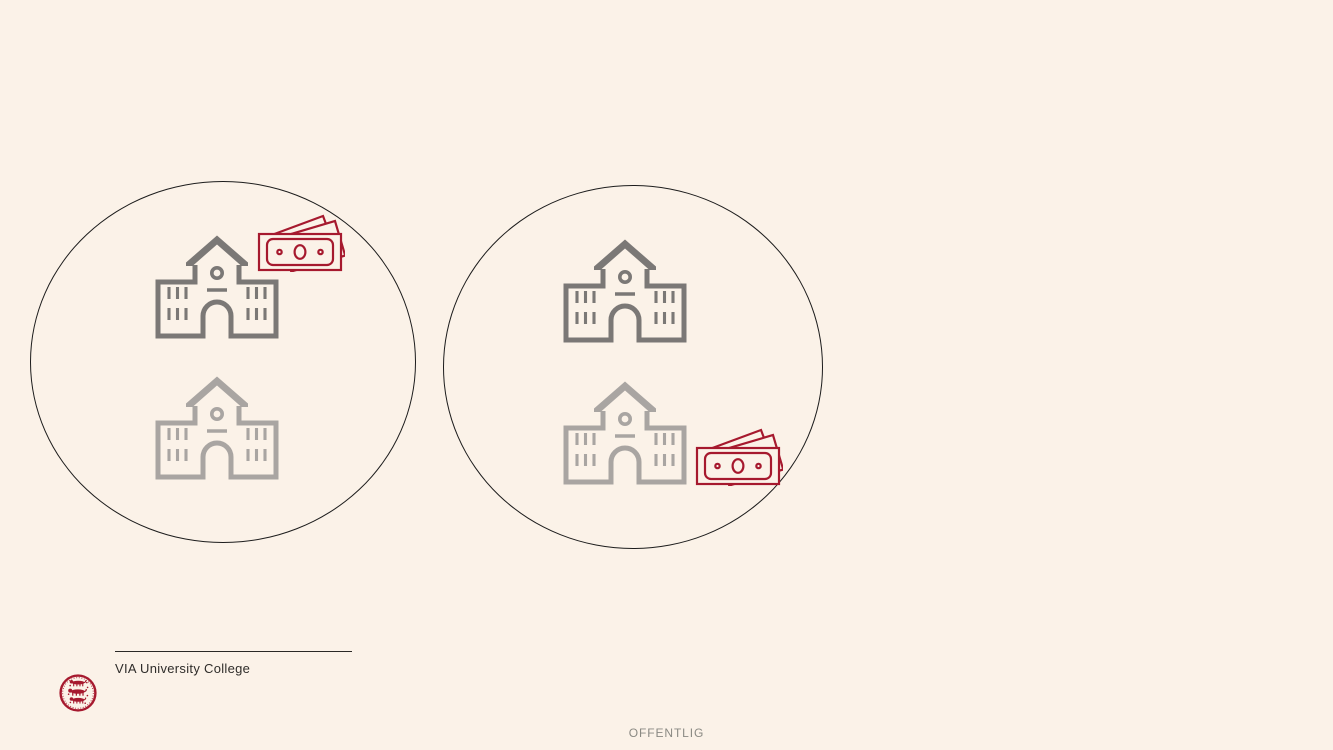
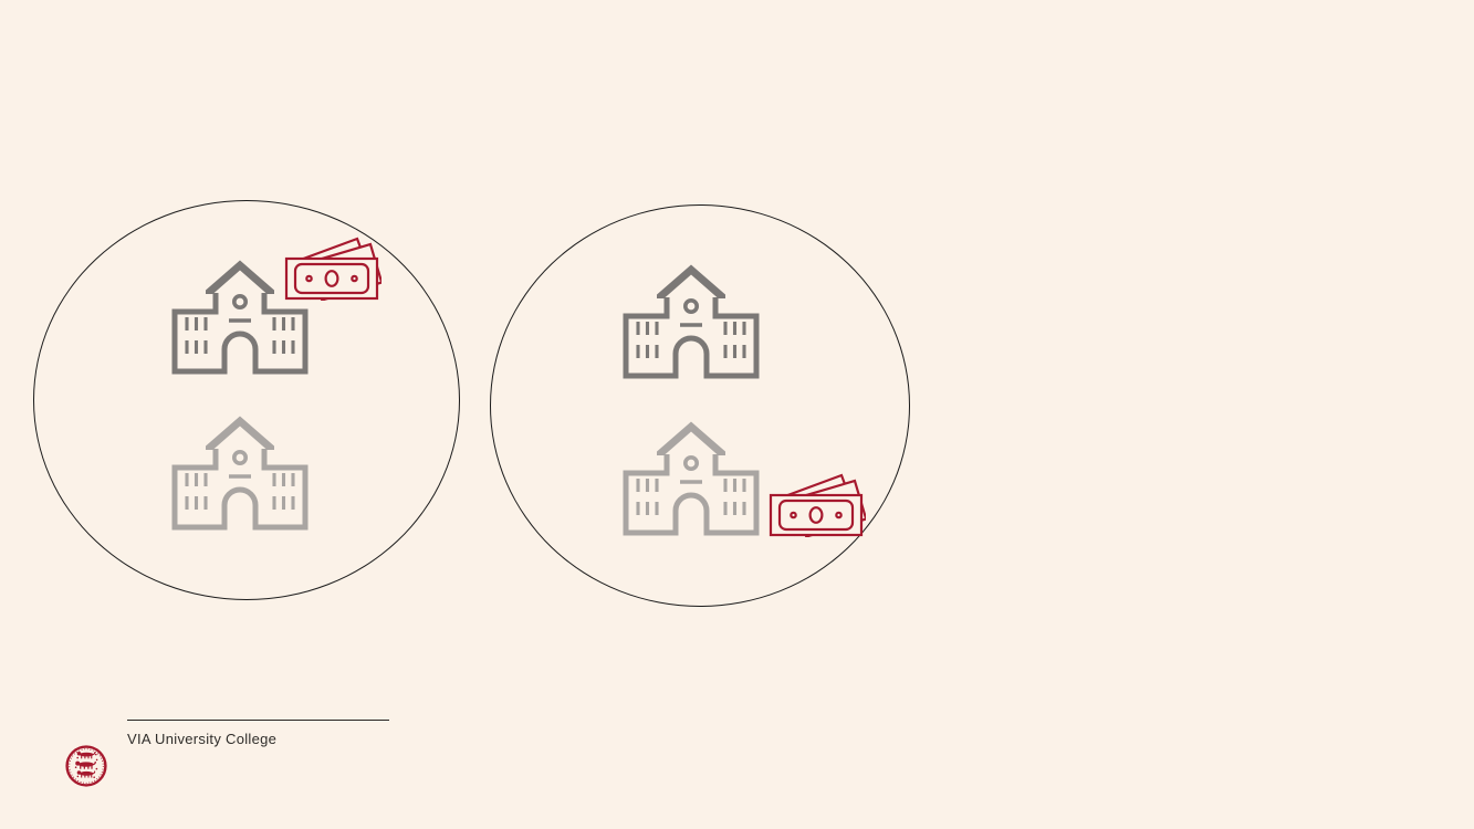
  VIA University College
- OFFENTLIG
